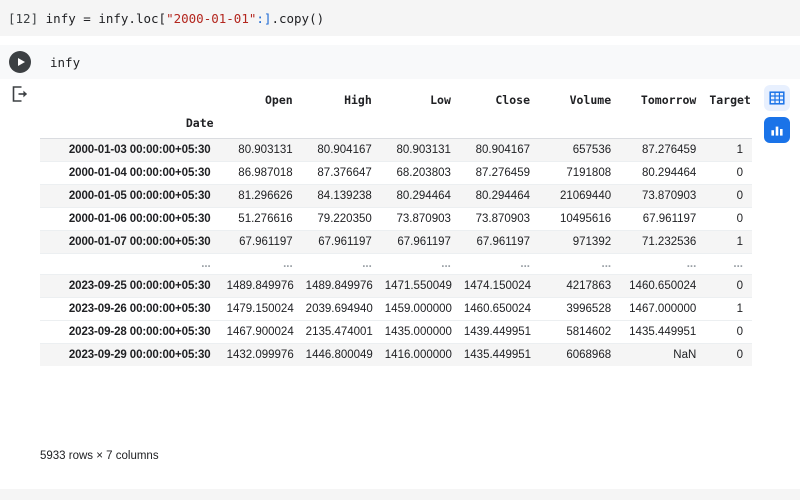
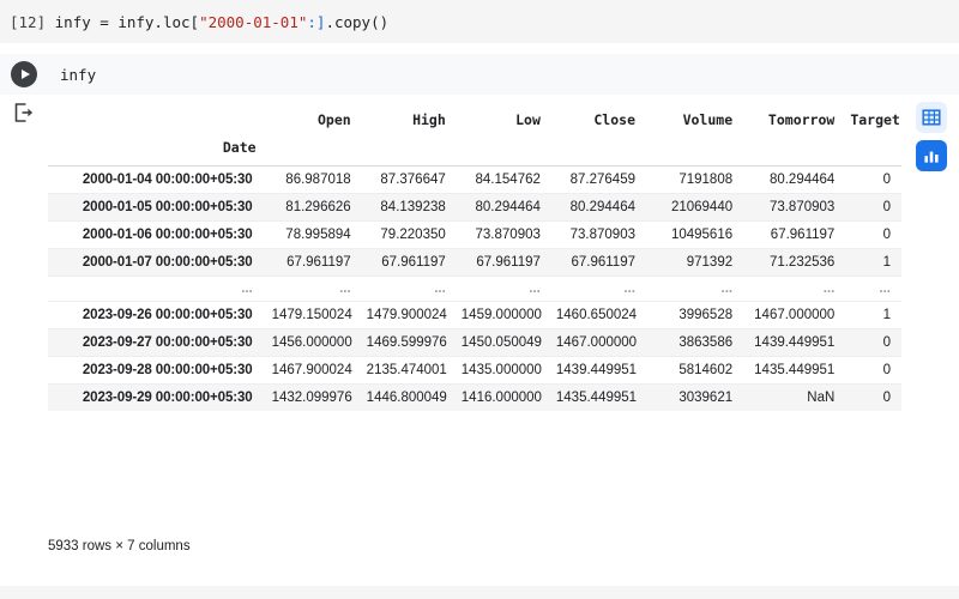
  [12] infy = infy.loc["2000-01-01":].copy()
  infy
  	Open	High	Low	Close	Volume	Tomorrow	Target
  Date
- 2000-01-03 00:00:00+05:30	80.903131	80.904167	80.903131	80.904167	657536	87.276459	1
- 2000-01-04 00:00:00+05:30	86.987018	87.376647	68.203803	87.276459	7191808	80.294464	0
+ 2000-01-04 00:00:00+05:30	86.987018	87.376647	84.154762	87.276459	7191808	80.294464	0
  2000-01-05 00:00:00+05:30	81.296626	84.139238	80.294464	80.294464	21069440	73.870903	0
- 2000-01-06 00:00:00+05:30	51.276616	79.220350	73.870903	73.870903	10495616	67.961197	0
+ 2000-01-06 00:00:00+05:30	78.995894	79.220350	73.870903	73.870903	10495616	67.961197	0
  2000-01-07 00:00:00+05:30	67.961197	67.961197	67.961197	67.961197	971392	71.232536	1
  ...	...	...	...	...	...	...	...
- 2023-09-25 00:00:00+05:30	1489.849976	1489.849976	1471.550049	1474.150024	4217863	1460.650024	0
- 2023-09-26 00:00:00+05:30	1479.150024	2039.694940	1459.000000	1460.650024	3996528	1467.000000	1
+ 2023-09-26 00:00:00+05:30	1479.150024	1479.900024	1459.000000	1460.650024	3996528	1467.000000	1
+ 2023-09-27 00:00:00+05:30	1456.000000	1469.599976	1450.050049	1467.000000	3863586	1439.449951	0
  2023-09-28 00:00:00+05:30	1467.900024	2135.474001	1435.000000	1439.449951	5814602	1435.449951	0
- 2023-09-29 00:00:00+05:30	1432.099976	1446.800049	1416.000000	1435.449951	6068968	NaN	0
+ 2023-09-29 00:00:00+05:30	1432.099976	1446.800049	1416.000000	1435.449951	3039621	NaN	0
  5933 rows × 7 columns
